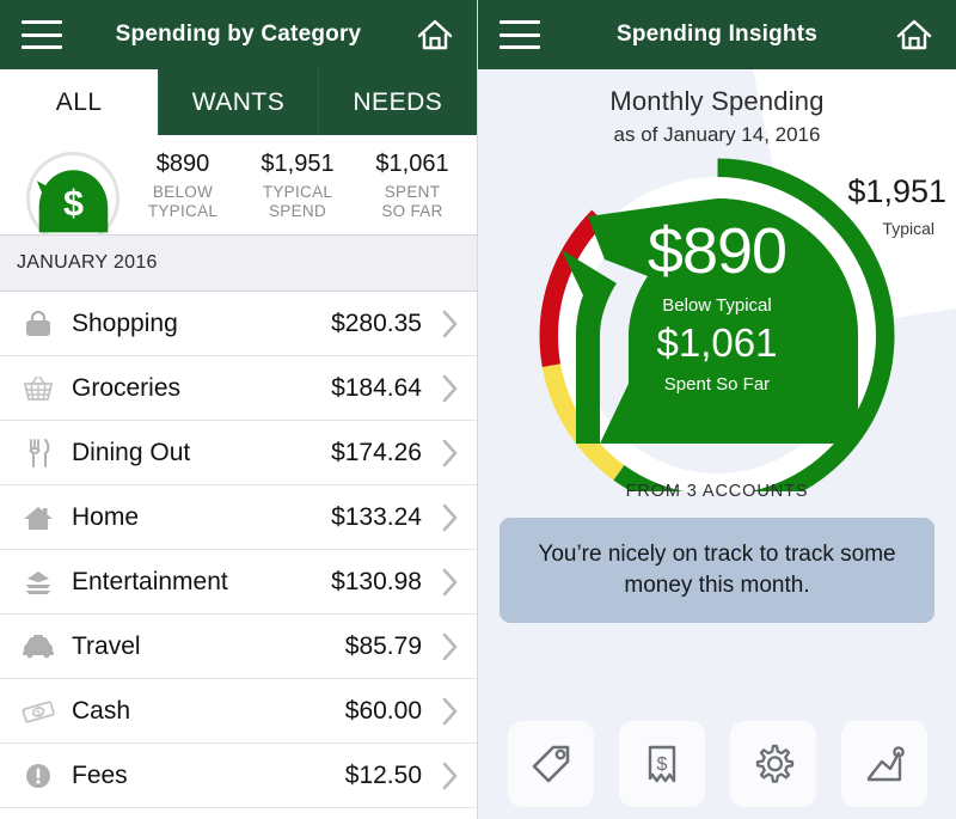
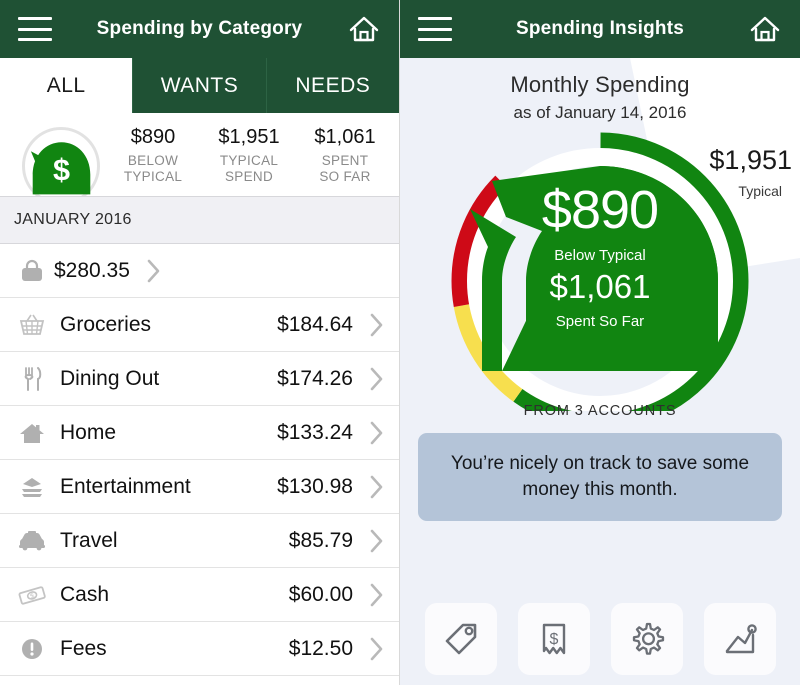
  Spending by Category
  ALL
  WANTS
  NEEDS
  $
  $890
  BELOW
  TYPICAL
  $1,951
  TYPICAL
  SPEND
  $1,061
  SPENT
  SO FAR
  JANUARY 2016
- Shopping
  $280.35
  Groceries
  $184.64
  Dining Out
  $174.26
  Home
  $133.24
  Entertainment
  $130.98
  Travel
  $85.79
  Cash
  $60.00
  Fees
  $12.50
  Spending Insights
  Monthly Spending
  as of January 14, 2016
  $890
  Below Typical
  $1,061
  Spent So Far
  $1,951
  Typical
  FROM 3 ACCOUNTS
- You’re nicely on track to track some money this month.
+ You’re nicely on track to save some money this month.
  $
